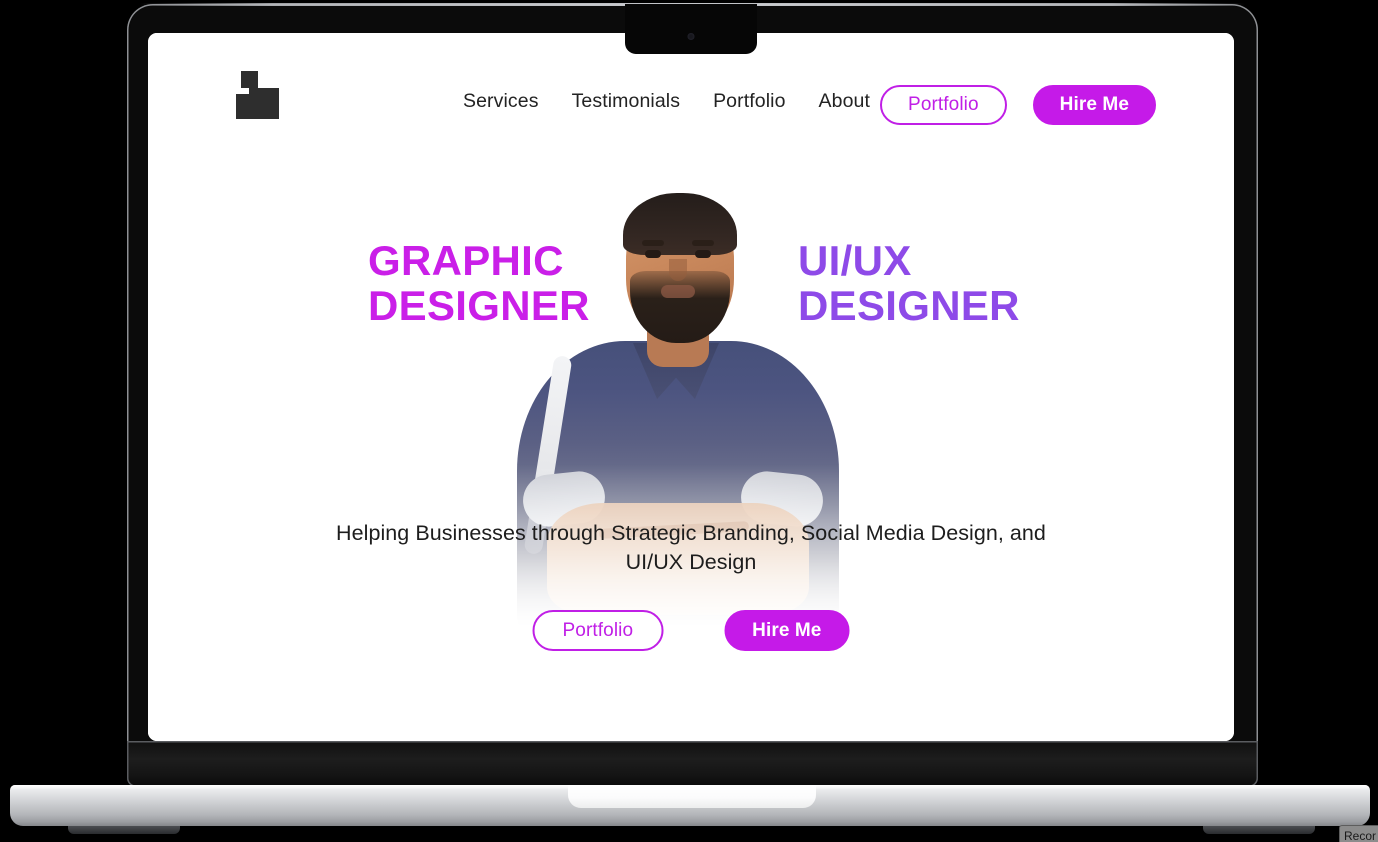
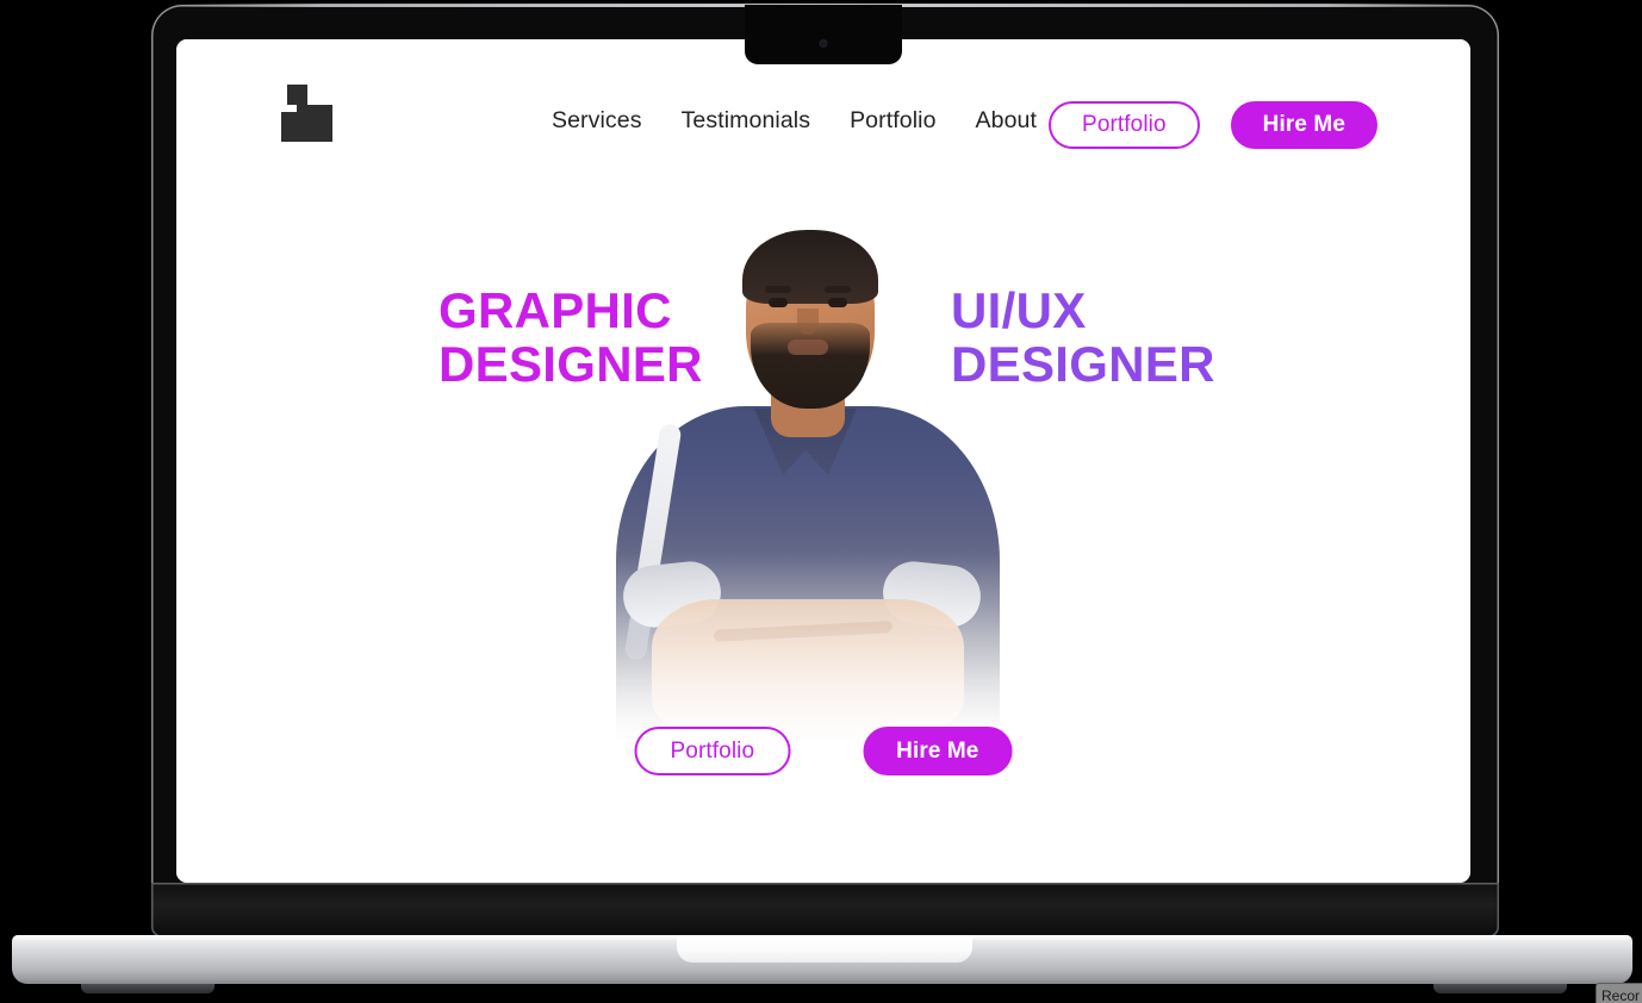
  Services
  Testimonials
  Portfolio
  About
  Portfolio
  Hire Me
  GRAPHIC
  DESIGNER
  UI/UX
  DESIGNER
- Helping Businesses through Strategic Branding, Social Media Design, and UI/UX Design
  Portfolio
  Hire Me
  Recor
